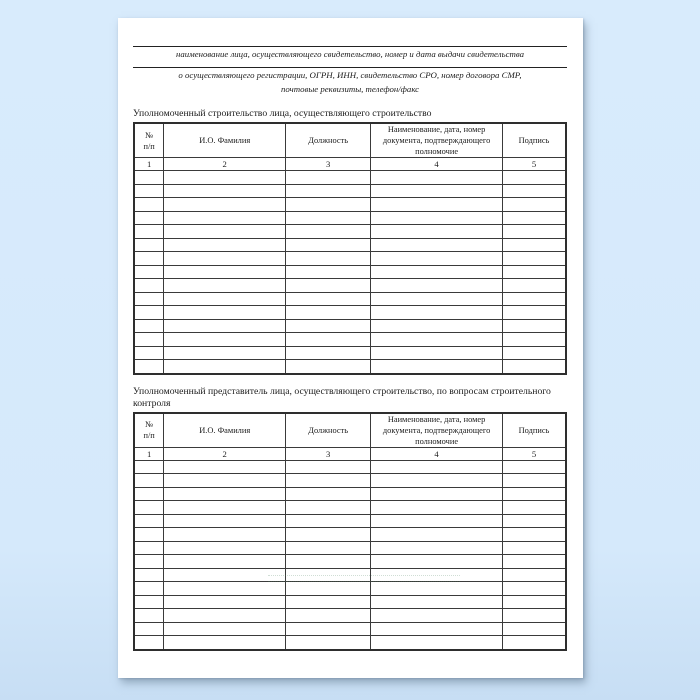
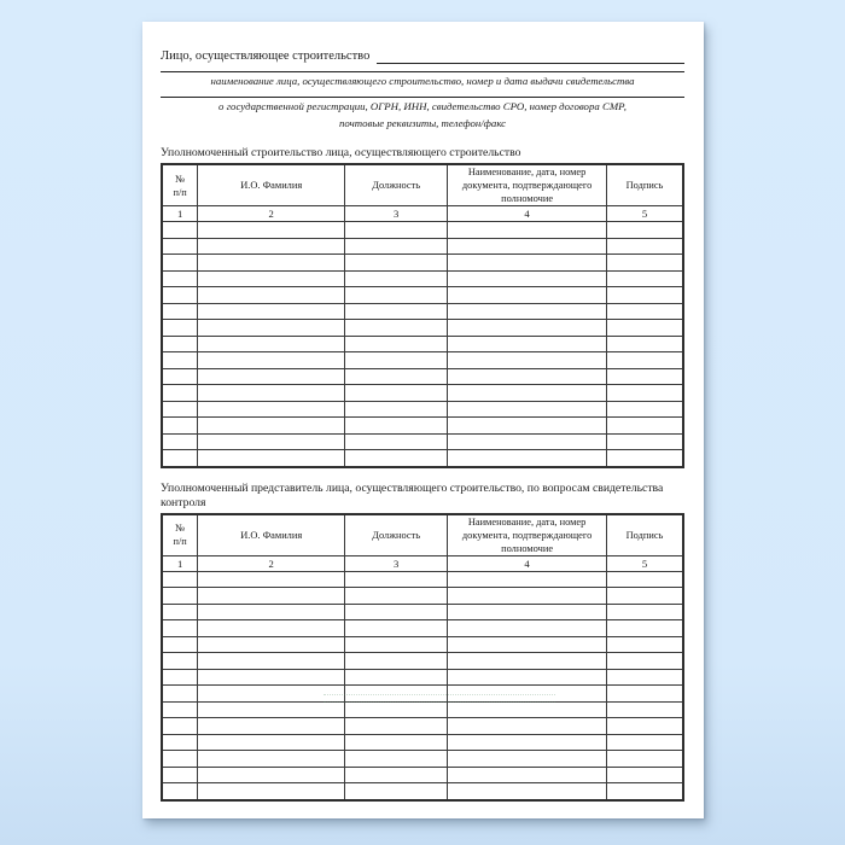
+ Лицо, осуществляющее строительство
- наименование лица, осуществляющего свидетельство, номер и дата выдачи свидетельства
+ наименование лица, осуществляющего строительство, номер и дата выдачи свидетельства
- о осуществляющего регистрации, ОГРН, ИНН, свидетельство СРО, номер договора СМР,
+ о государственной регистрации, ОГРН, ИНН, свидетельство СРО, номер договора СМР,
  почтовые реквизиты, телефон/факс
  Уполномоченный строительство лица, осуществляющего строительство
  № п/п	И.О. Фамилия	Должность	Наименование, дата, номер документа, подтверждающего полномочие	Подпись
  1	2	3	4	5
- Уполномоченный представитель лица, осуществляющего строительство, по вопросам строительного контроля
+ Уполномоченный представитель лица, осуществляющего строительство, по вопросам свидетельства контроля
  № п/п	И.О. Фамилия	Должность	Наименование, дата, номер документа, подтверждающего полномочие	Подпись
  1	2	3	4	5
